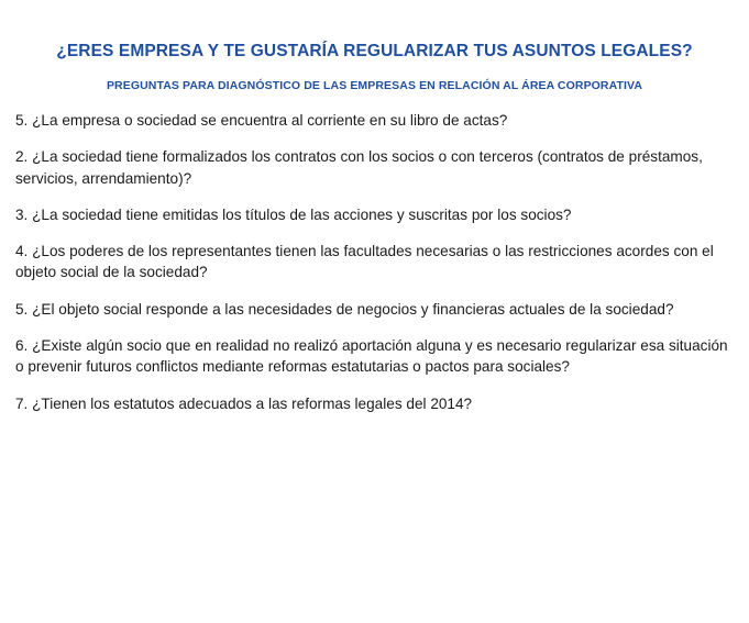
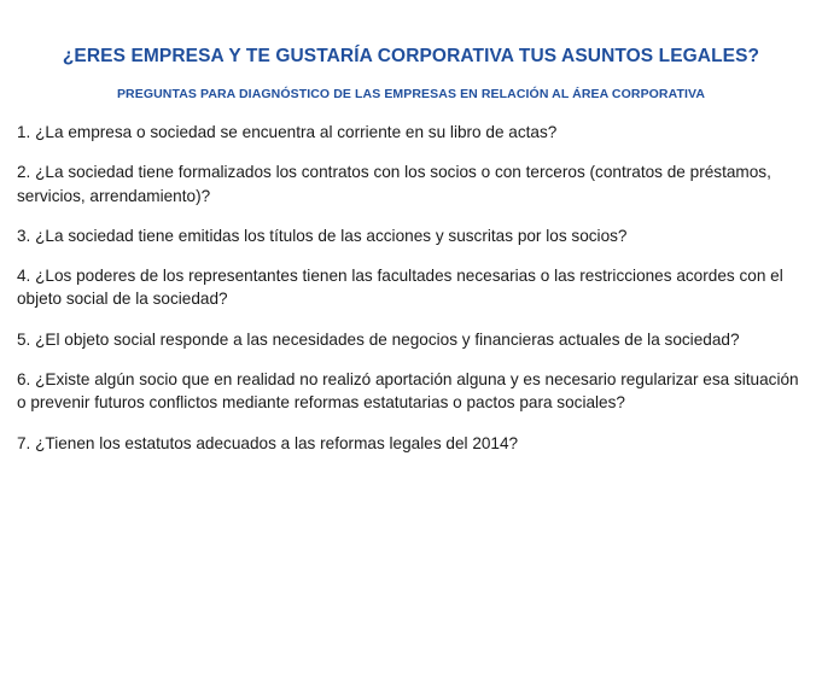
- ¿ERES EMPRESA Y TE GUSTARÍA REGULARIZAR TUS ASUNTOS LEGALES?
+ ¿ERES EMPRESA Y TE GUSTARÍA CORPORATIVA TUS ASUNTOS LEGALES?
  PREGUNTAS PARA DIAGNÓSTICO DE LAS EMPRESAS EN RELACIÓN AL ÁREA CORPORATIVA
- 5. ¿La empresa o sociedad se encuentra al corriente en su libro de actas?
+ 1. ¿La empresa o sociedad se encuentra al corriente en su libro de actas?
  2. ¿La sociedad tiene formalizados los contratos con los socios o con terceros (contratos de préstamos, servicios, arrendamiento)?
  3. ¿La sociedad tiene emitidas los títulos de las acciones y suscritas por los socios?
  4. ¿Los poderes de los representantes tienen las facultades necesarias o las restricciones acordes con el objeto social de la sociedad?
  5. ¿El objeto social responde a las necesidades de negocios y financieras actuales de la sociedad?
  6. ¿Existe algún socio que en realidad no realizó aportación alguna y es necesario regularizar esa situación o prevenir futuros conflictos mediante reformas estatutarias o pactos para sociales?
  7. ¿Tienen los estatutos adecuados a las reformas legales del 2014?
